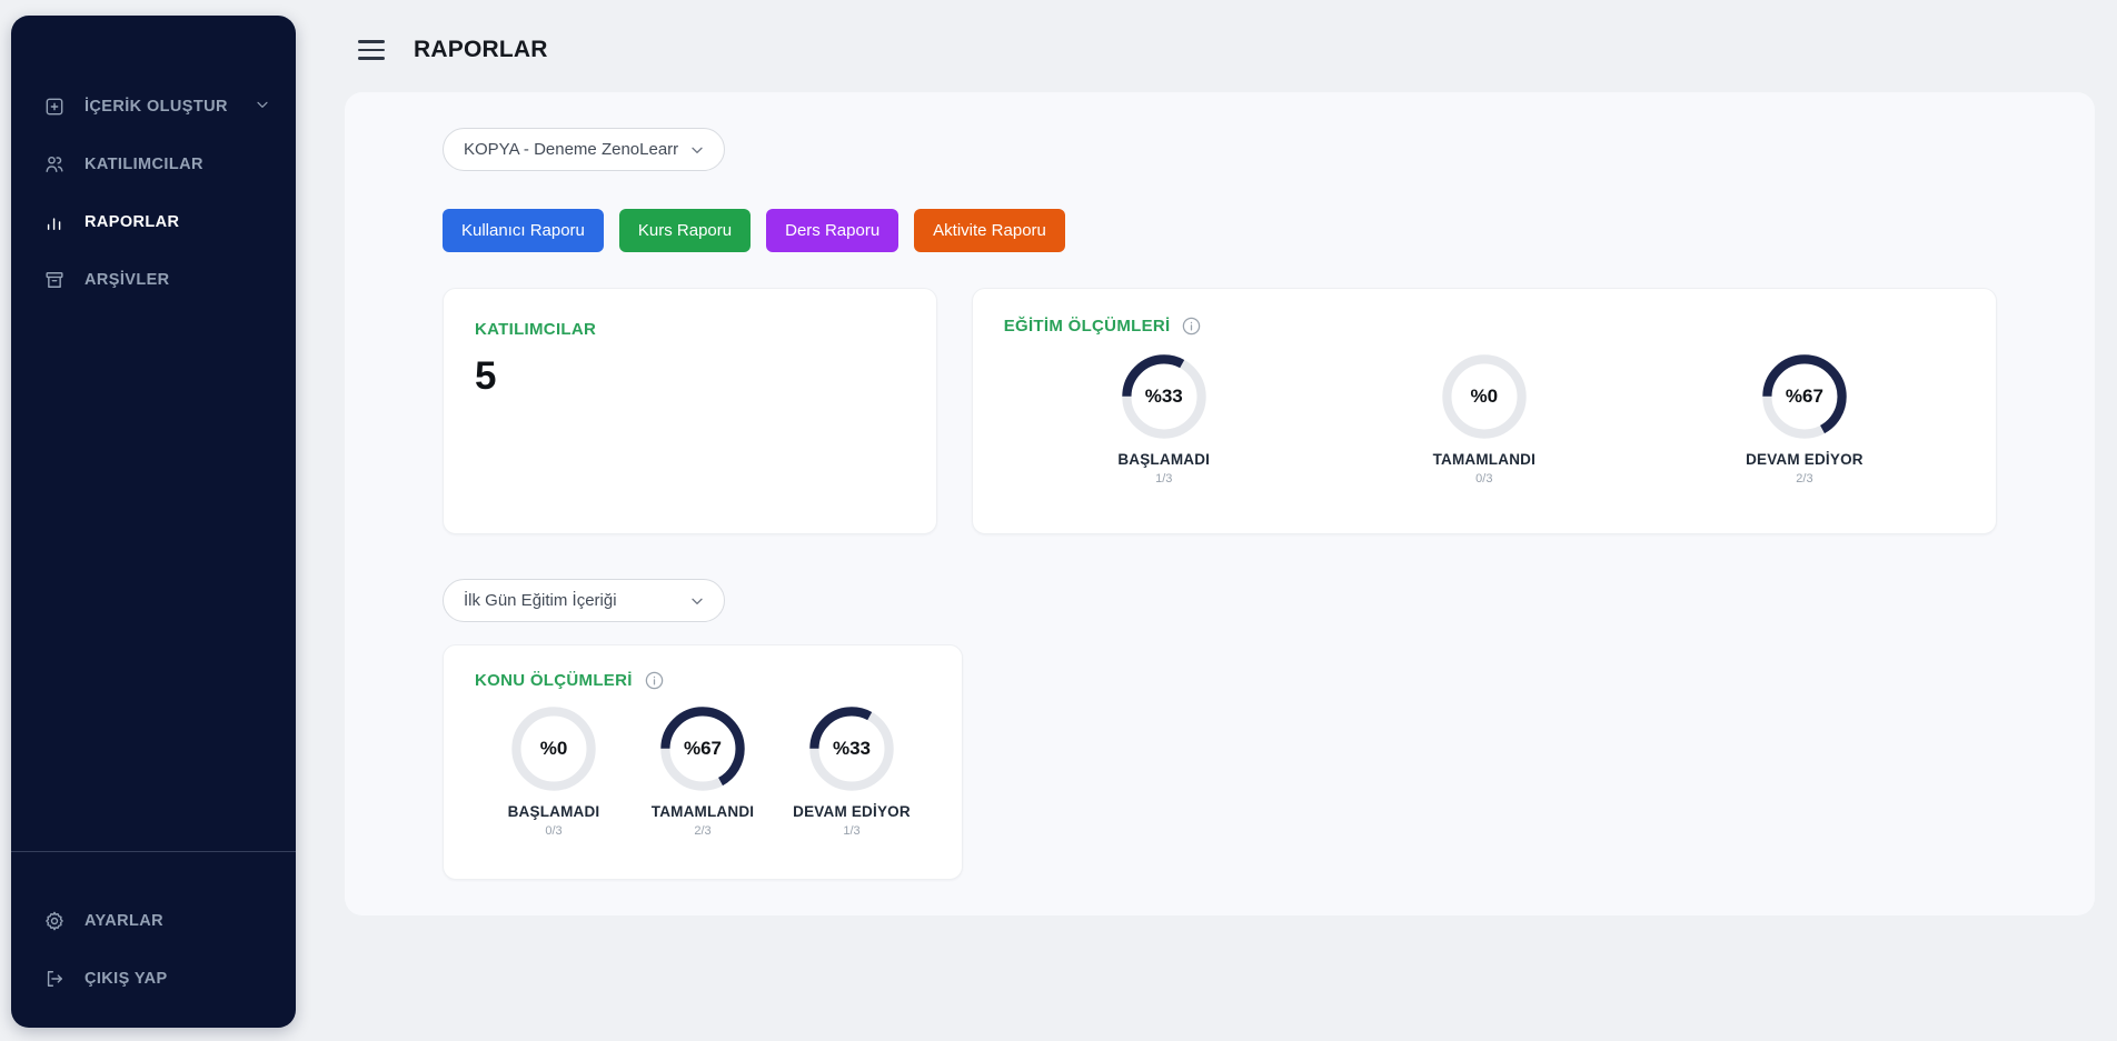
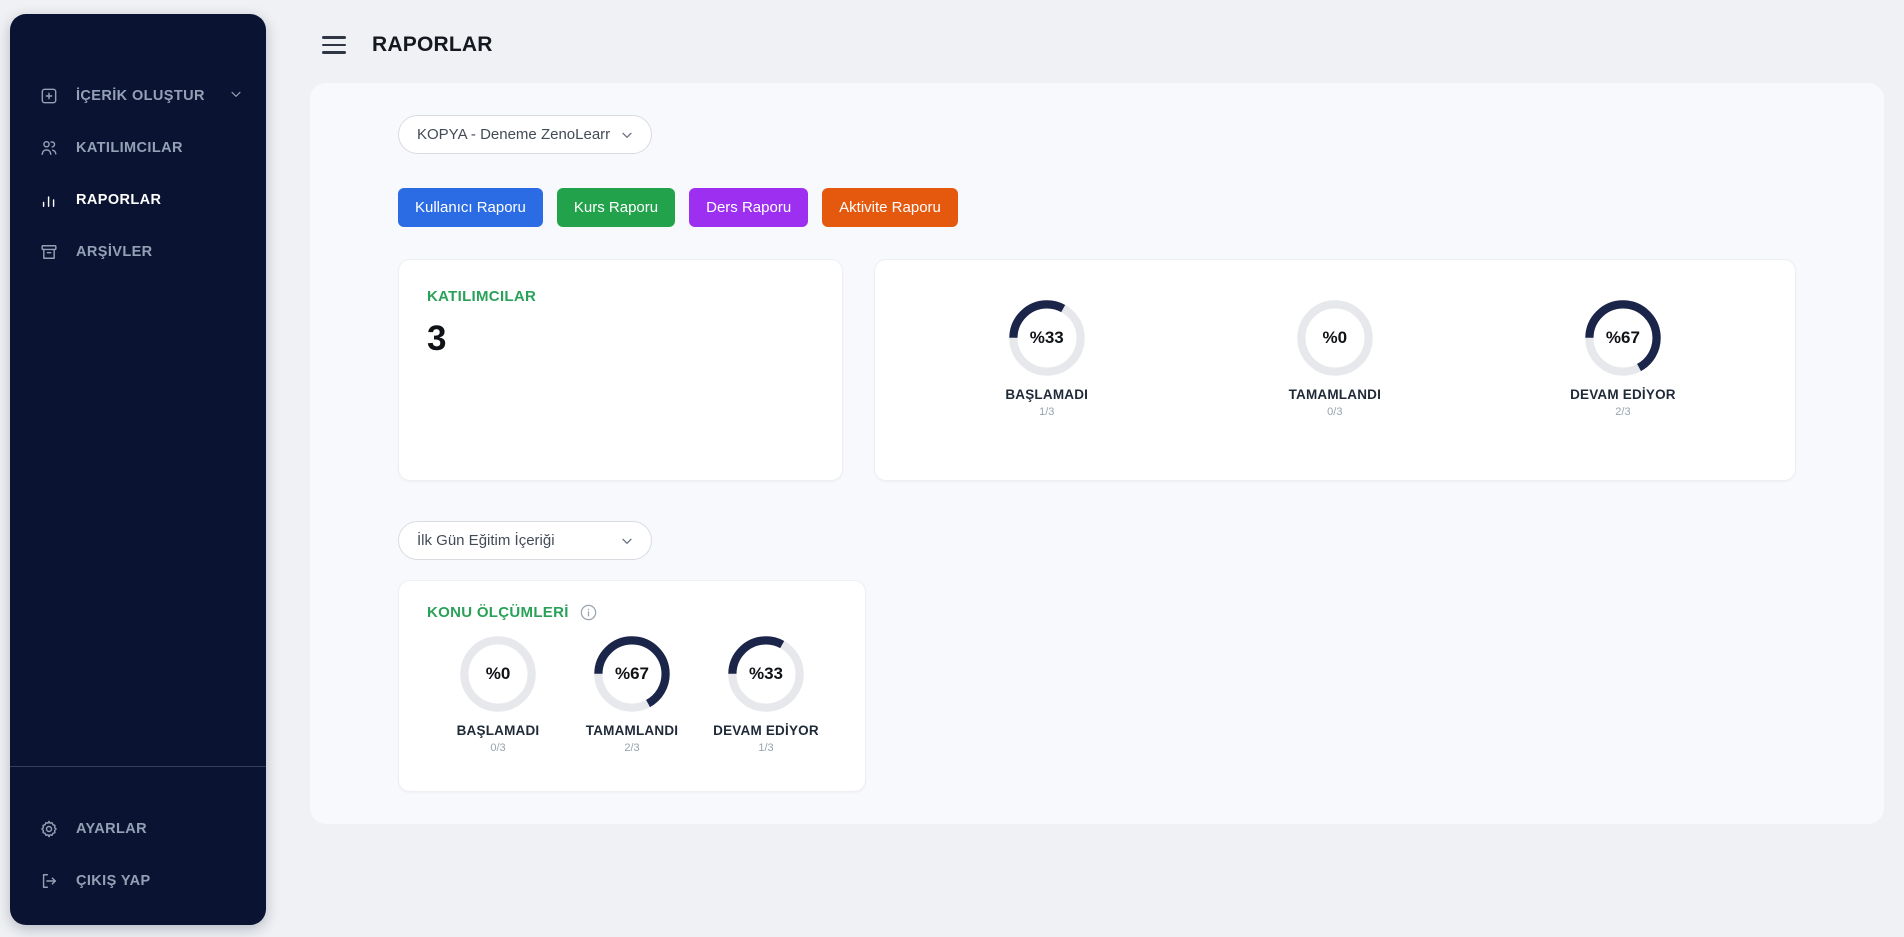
  İÇERİK OLUŞTUR
  KATILIMCILAR
  RAPORLAR
  ARŞİVLER
  AYARLAR
  ÇIKIŞ YAP
  RAPORLAR
  KOPYA - Deneme ZenoLearr
  Kullanıcı Raporu
  Kurs Raporu
  Ders Raporu
  Aktivite Raporu
  KATILIMCILAR
- 5
+ 3
- EĞİTİM ÖLÇÜMLERİ
  %33
  BAŞLAMADI
  1/3
  %0
  TAMAMLANDI
  0/3
  %67
  DEVAM EDİYOR
  2/3
  İlk Gün Eğitim İçeriği
  KONU ÖLÇÜMLERİ
  %0
  BAŞLAMADI
  0/3
  %67
  TAMAMLANDI
  2/3
  %33
  DEVAM EDİYOR
  1/3
